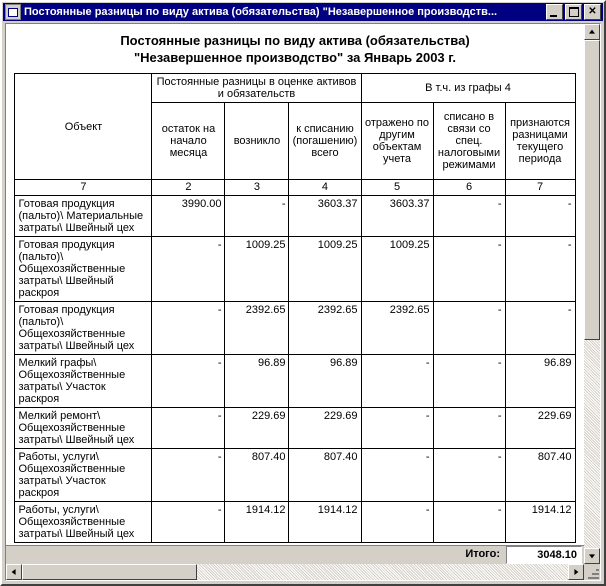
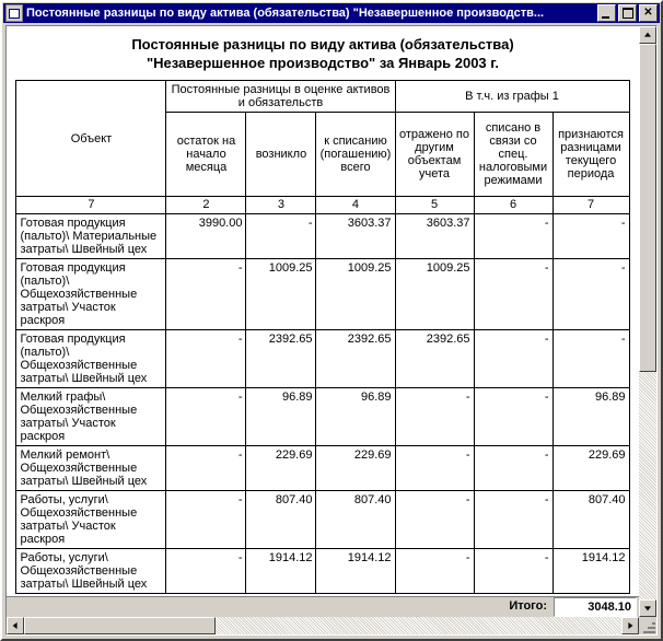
  Постоянные разницы по виду актива (обязательства) "Незавершенное производств...
  ✕
  Постоянные разницы по виду актива (обязательства)
  "Незавершенное производство" за Январь 2003 г.
- Объект	Постоянные разницы в оценке активов и обязательств	В т.ч. из графы 4
+ Объект	Постоянные разницы в оценке активов и обязательств	В т.ч. из графы 1
  остаток на начало месяца	возникло	к списанию (погашению) всего	отражено по другим объектам учета	списано в связи со спец. налоговыми режимами	признаются разницами текущего периода
  7	2	3	4	5	6	7
  Готовая продукция (пальто)\ Материальные затраты\ Швейный цех	3990.00	-	3603.37	3603.37	-	-
- Готовая продукция (пальто)\ Общехозяйственные затраты\ Швейный раскроя	-	1009.25	1009.25	1009.25	-	-
+ Готовая продукция (пальто)\ Общехозяйственные затраты\ Участок раскроя	-	1009.25	1009.25	1009.25	-	-
  Готовая продукция (пальто)\ Общехозяйственные затраты\ Швейный цех	-	2392.65	2392.65	2392.65	-	-
  Мелкий графы\ Общехозяйственные затраты\ Участок раскроя	-	96.89	96.89	-	-	96.89
  Мелкий ремонт\ Общехозяйственные затраты\ Швейный цех	-	229.69	229.69	-	-	229.69
  Работы, услуги\ Общехозяйственные затраты\ Участок раскроя	-	807.40	807.40	-	-	807.40
  Работы, услуги\ Общехозяйственные затраты\ Швейный цех	-	1914.12	1914.12	-	-	1914.12
  Итого:
  3048.10
